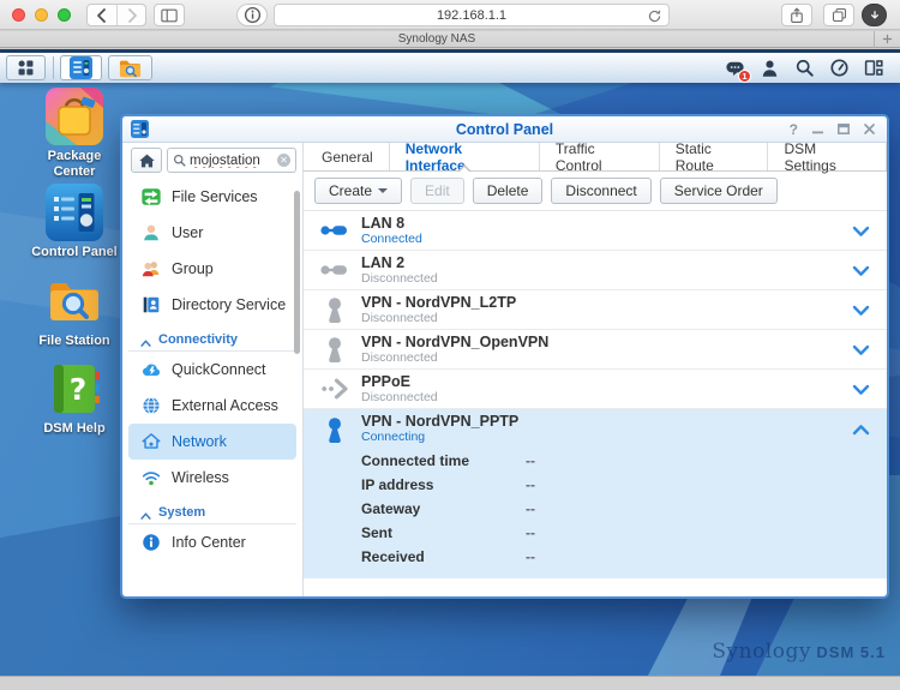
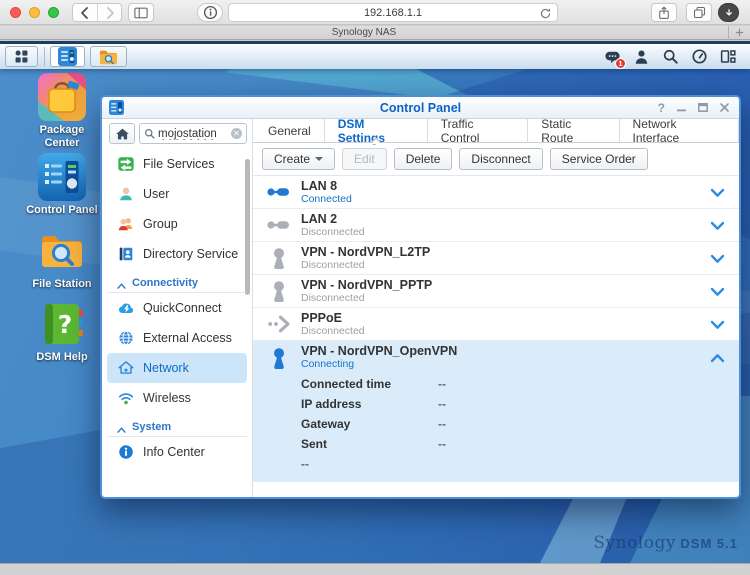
  192.168.1.1
  Synology NAS
  1
  Package Center
  Control Panel
  File Station
  ?
  DSM Help
  Synology DSM 5.1
  Control Panel
  ?
  mojostation
  ✕
  File Services
  User
  Group
  Directory Service
  Connectivity
  QuickConnect
  External Access
  Network
  Wireless
  System
  Info Center
  General
- Network Interface
+ DSM Settings
  Traffic Control
  Static Route
- DSM Settings
+ Network Interface
  Create
  Edit
  Delete
  Disconnect
  Service Order
  LAN 8
  Connected
  LAN 2
  Disconnected
  VPN - NordVPN_L2TP
  Disconnected
- VPN - NordVPN_OpenVPN
+ VPN - NordVPN_PPTP
  Disconnected
  PPPoE
  Disconnected
- VPN - NordVPN_PPTP
+ VPN - NordVPN_OpenVPN
  Connecting
  Connected time
  --
  IP address
  --
  Gateway
  --
  Sent
  --
- Received
  --
